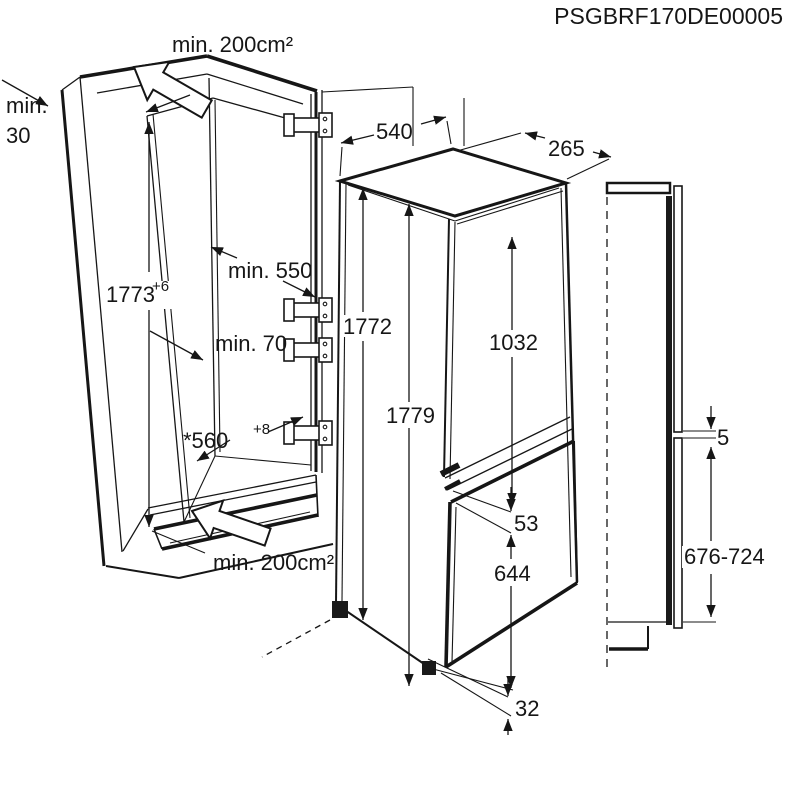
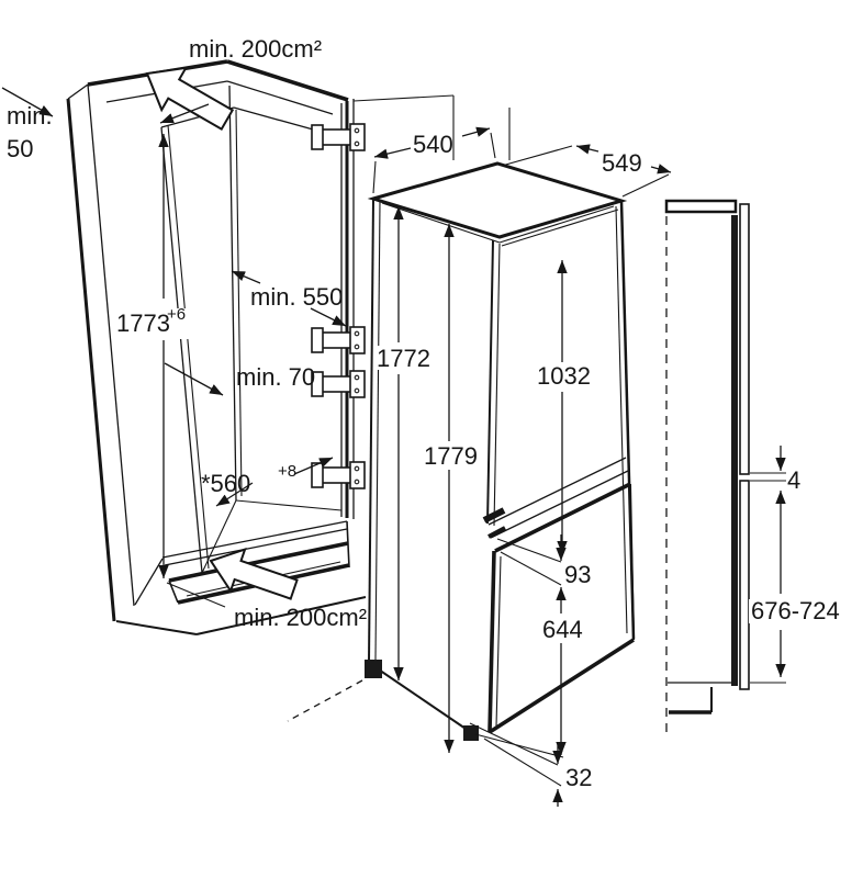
- PSGBRF170DE00005
  1773
  +6
  min. 550
  min. 70
  *560
  +8
  min. 200cm²
  min. 200cm²
  min.
- 30
+ 50
  540
- 265
+ 549
  1772
  1779
  1032
- 53
+ 93
  644
  32
- 5
+ 4
  676-724
